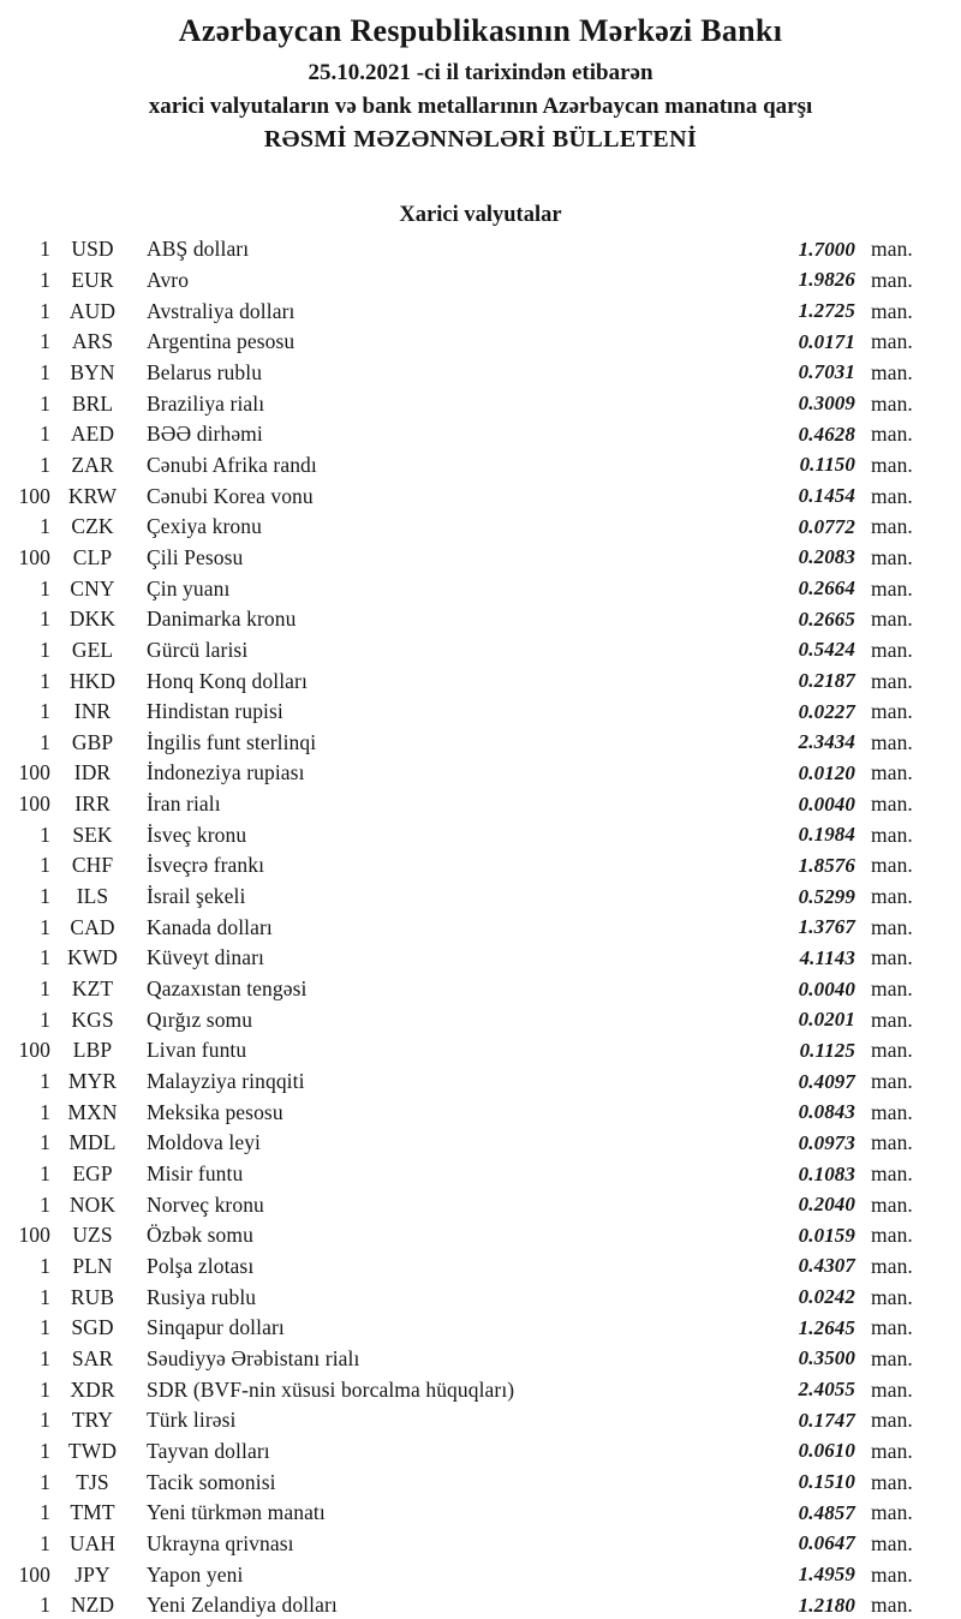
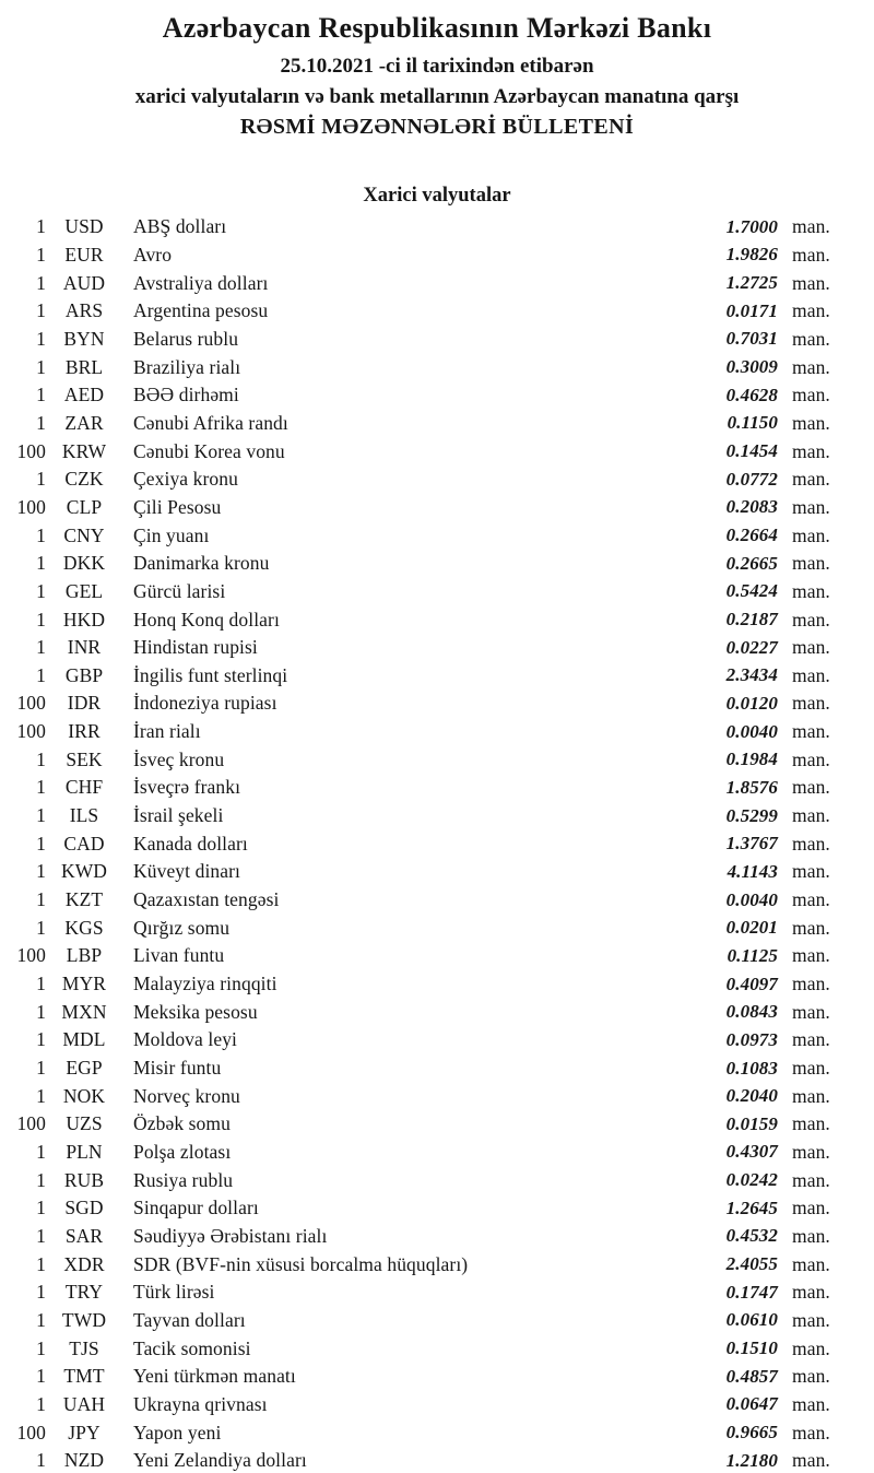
  Azərbaycan Respublikasının Mərkəzi Bankı
  25.10.2021 -ci il tarixindən etibarən
  xarici valyutaların və bank metallarının Azərbaycan manatına qarşı
  RƏSMİ MƏZƏNNƏLƏRİ BÜLLETENİ
  Xarici valyutalar
  1
  USD
  ABŞ dolları
  1.7000
  man.
  1
  EUR
  Avro
  1.9826
  man.
  1
  AUD
  Avstraliya dolları
  1.2725
  man.
  1
  ARS
  Argentina pesosu
  0.0171
  man.
  1
  BYN
  Belarus rublu
  0.7031
  man.
  1
  BRL
  Braziliya rialı
  0.3009
  man.
  1
  AED
  BƏƏ dirhəmi
  0.4628
  man.
  1
  ZAR
  Cənubi Afrika randı
  0.1150
  man.
  100
  KRW
  Cənubi Korea vonu
  0.1454
  man.
  1
  CZK
  Çexiya kronu
  0.0772
  man.
  100
  CLP
  Çili Pesosu
  0.2083
  man.
  1
  CNY
  Çin yuanı
  0.2664
  man.
  1
  DKK
  Danimarka kronu
  0.2665
  man.
  1
  GEL
  Gürcü larisi
  0.5424
  man.
  1
  HKD
  Honq Konq dolları
  0.2187
  man.
  1
  INR
  Hindistan rupisi
  0.0227
  man.
  1
  GBP
  İngilis funt sterlinqi
  2.3434
  man.
  100
  IDR
  İndoneziya rupiası
  0.0120
  man.
  100
  IRR
  İran rialı
  0.0040
  man.
  1
  SEK
  İsveç kronu
  0.1984
  man.
  1
  CHF
  İsveçrə frankı
  1.8576
  man.
  1
  ILS
  İsrail şekeli
  0.5299
  man.
  1
  CAD
  Kanada dolları
  1.3767
  man.
  1
  KWD
  Küveyt dinarı
  4.1143
  man.
  1
  KZT
  Qazaxıstan tengəsi
  0.0040
  man.
  1
  KGS
  Qırğız somu
  0.0201
  man.
  100
  LBP
  Livan funtu
  0.1125
  man.
  1
  MYR
  Malayziya rinqqiti
  0.4097
  man.
  1
  MXN
  Meksika pesosu
  0.0843
  man.
  1
  MDL
  Moldova leyi
  0.0973
  man.
  1
  EGP
  Misir funtu
  0.1083
  man.
  1
  NOK
  Norveç kronu
  0.2040
  man.
  100
  UZS
  Özbək somu
  0.0159
  man.
  1
  PLN
  Polşa zlotası
  0.4307
  man.
  1
  RUB
  Rusiya rublu
  0.0242
  man.
  1
  SGD
  Sinqapur dolları
  1.2645
  man.
  1
  SAR
  Səudiyyə Ərəbistanı rialı
- 0.3500
+ 0.4532
  man.
  1
  XDR
  SDR (BVF-nin xüsusi borcalma hüquqları)
  2.4055
  man.
  1
  TRY
  Türk lirəsi
  0.1747
  man.
  1
  TWD
  Tayvan dolları
  0.0610
  man.
  1
  TJS
  Tacik somonisi
  0.1510
  man.
  1
  TMT
  Yeni türkmən manatı
  0.4857
  man.
  1
  UAH
  Ukrayna qrivnası
  0.0647
  man.
  100
  JPY
  Yapon yeni
- 1.4959
+ 0.9665
  man.
  1
  NZD
  Yeni Zelandiya dolları
  1.2180
  man.
